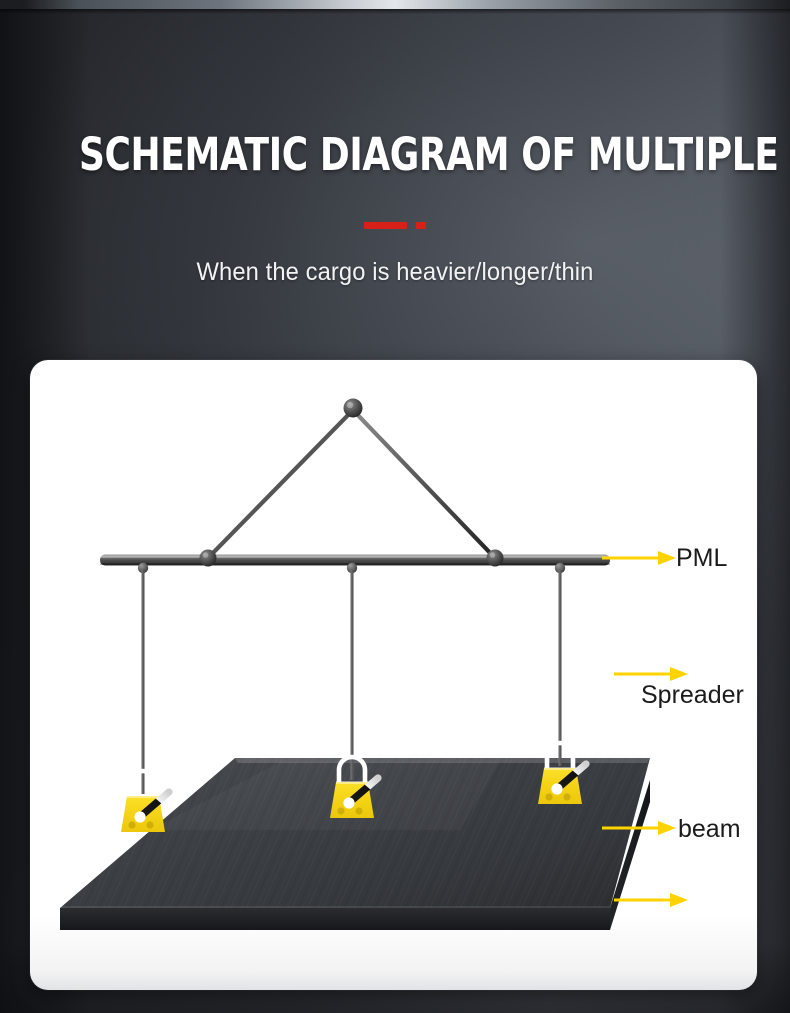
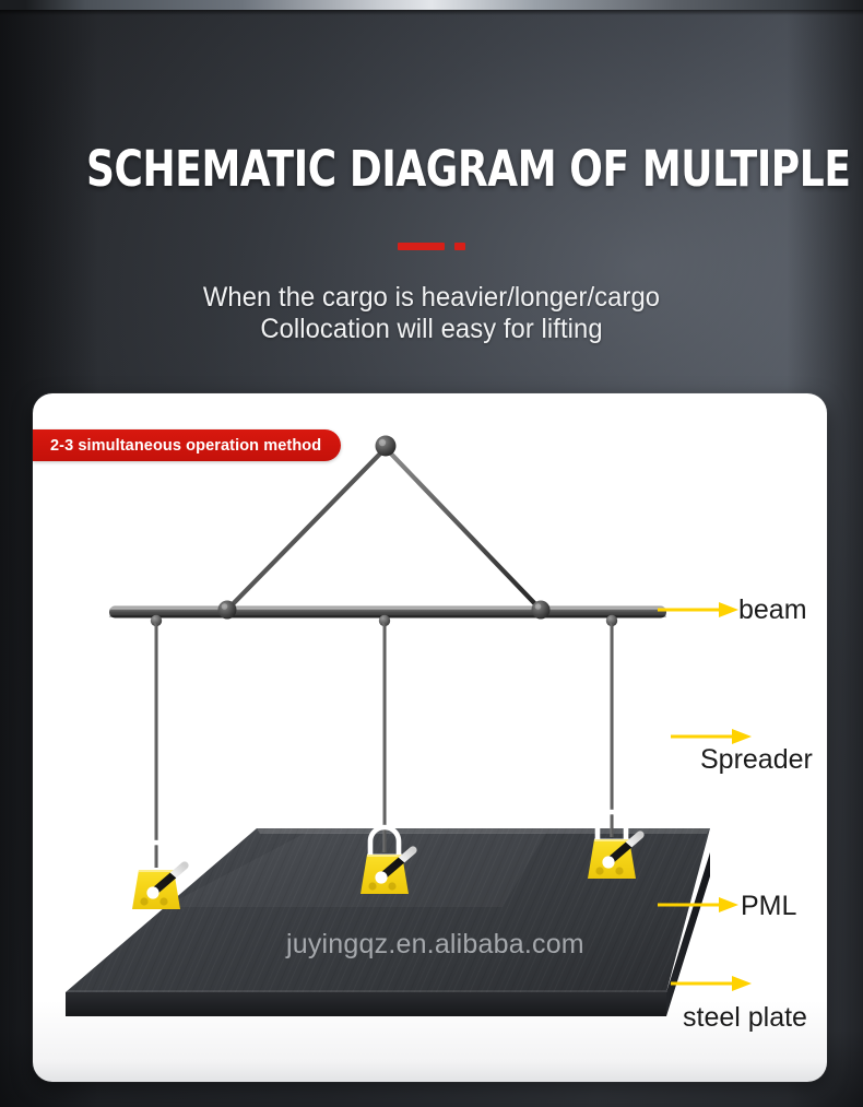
  SCHEMATIC DIAGRAM OF MULTIPLE
- When the cargo is heavier/longer/thin
+ When the cargo is heavier/longer/cargo
+ Collocation will easy for lifting
+ 2-3 simultaneous operation method
+ juyingqz.en.alibaba.com
- PML
+ beam
  Spreader
- beam
+ PML
+ steel plate
